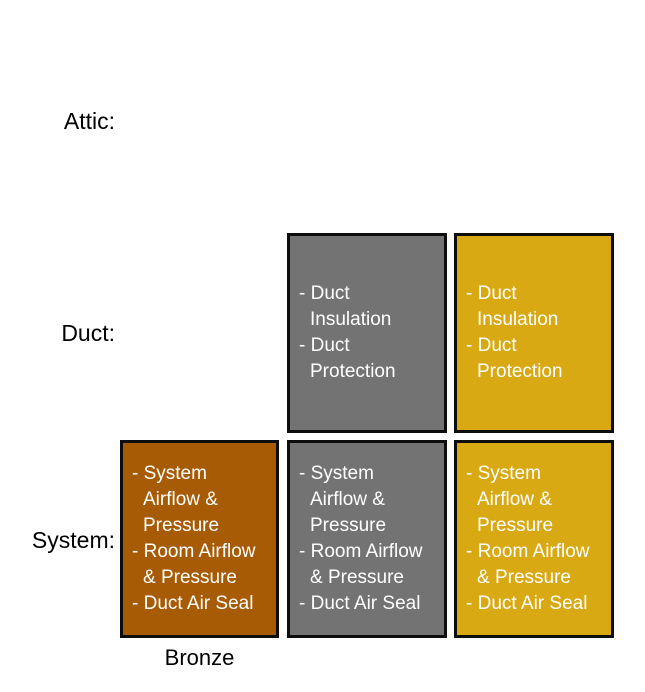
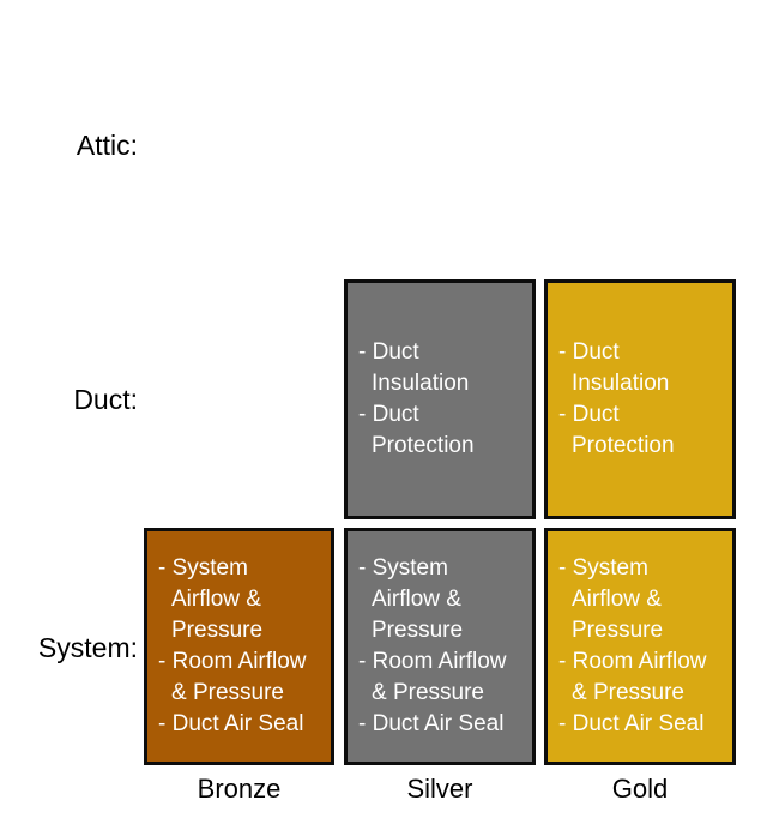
  Attic:
  Duct:
  System:
  - Duct Insulation
  - Duct Protection
  - Duct Insulation
  - Duct Protection
  - System Airflow & Pressure
  - Room Airflow & Pressure
  - Duct Air Seal
  - System Airflow & Pressure
  - Room Airflow & Pressure
  - Duct Air Seal
  - System Airflow & Pressure
  - Room Airflow & Pressure
  - Duct Air Seal
  Bronze
+ Silver
+ Gold
